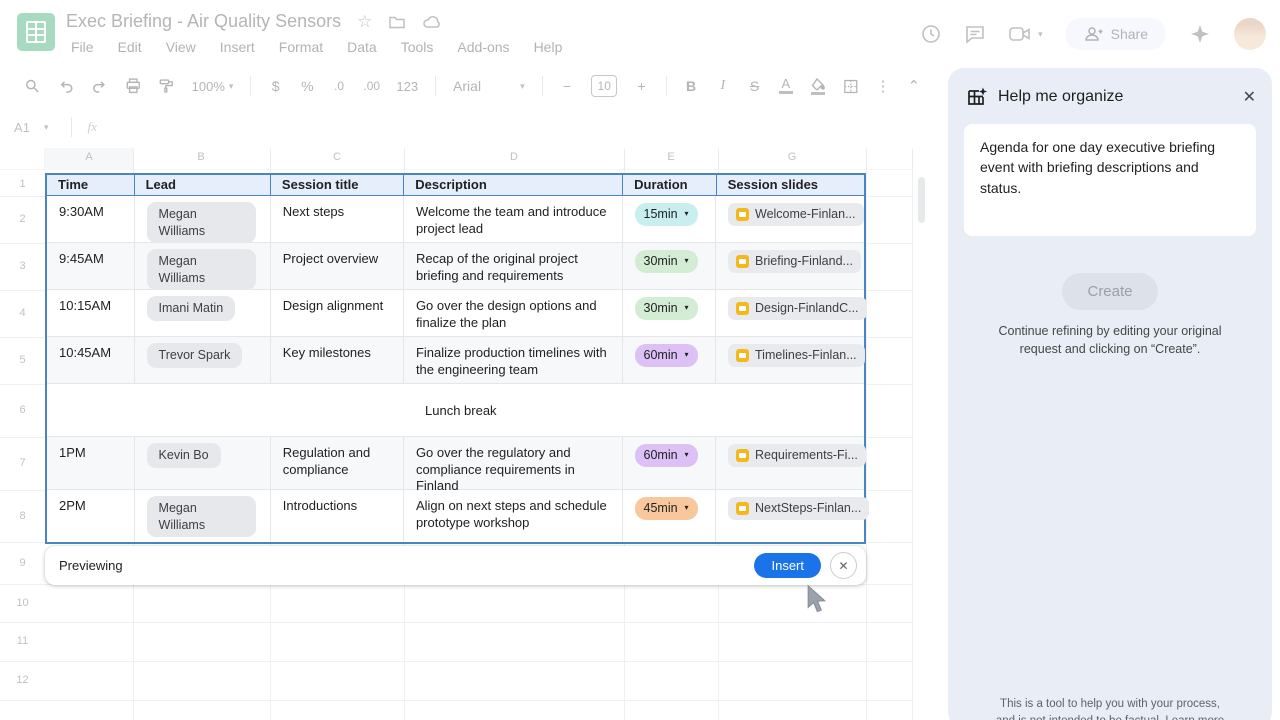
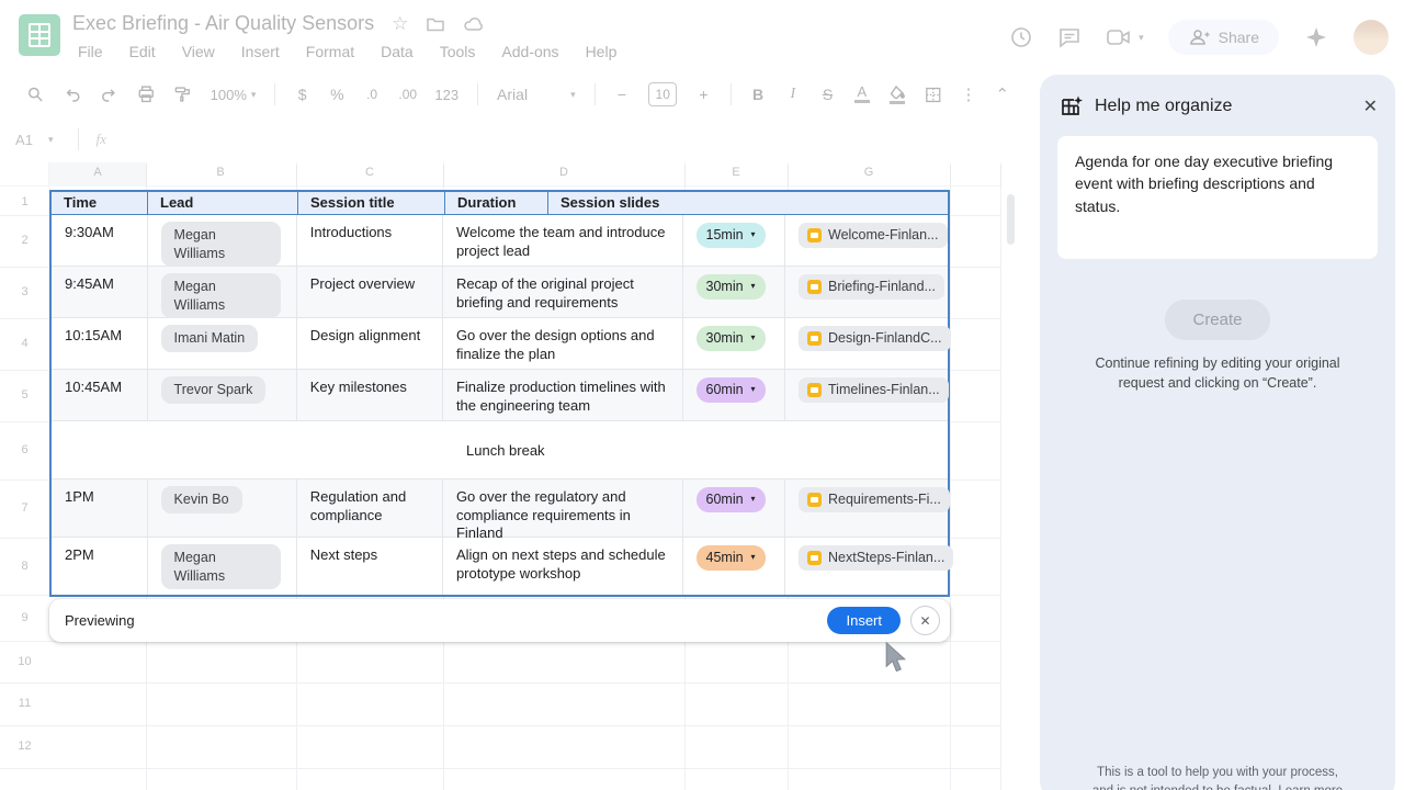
  Exec Briefing - Air Quality Sensors
  ☆
  File
  Edit
  View
  Insert
  Format
  Data
  Tools
  Add-ons
  Help
  ▾
  Share
  100%
  ▾
  $
  %
  .0
  .00
  123
  Arial
  ▾
  −
  10
  +
  B
  I
  S
  A
  ⋮
  ⌃
  A1
  ▾
  fx
  A
  B
  C
  D
  E
  G
  1
  2
  3
  4
  5
  6
  7
  8
  9
  10
  11
  12
  Time
  Lead
  Session title
- Description
  Duration
  Session slides
  9:30AM
  Megan Williams
- Next steps
+ Introductions
  Welcome the team and introduce project lead
  15min
  ▾
  Welcome-Finlan...
  9:45AM
  Megan Williams
  Project overview
  Recap of the original project briefing and requirements
  30min
  ▾
  Briefing-Finland...
  10:15AM
  Imani Matin
  Design alignment
  Go over the design options and finalize the plan
  30min
  ▾
  Design-FinlandC...
  10:45AM
  Trevor Spark
  Key milestones
  Finalize production timelines with the engineering team
  60min
  ▾
  Timelines-Finlan...
  Lunch break
  1PM
  Kevin Bo
  Regulation and compliance
  Go over the regulatory and compliance requirements in Finland
  60min
  ▾
  Requirements-Fi...
  2PM
  Megan Williams
- Introductions
+ Next steps
  Align on next steps and schedule prototype workshop
  45min
  ▾
  NextSteps-Finlan...
  Previewing
  Insert
  ✕
  Help me organize
  ✕
  Agenda for one day executive briefing event with briefing descriptions and status.
  Create
  Continue refining by editing your original request and clicking on “Create”.
  This is a tool to help you with your process,
